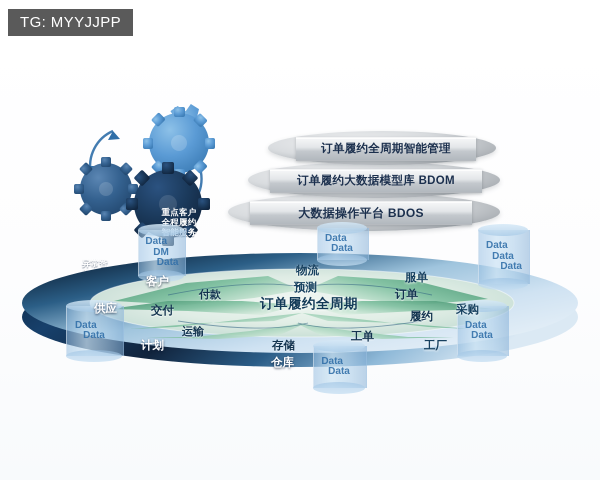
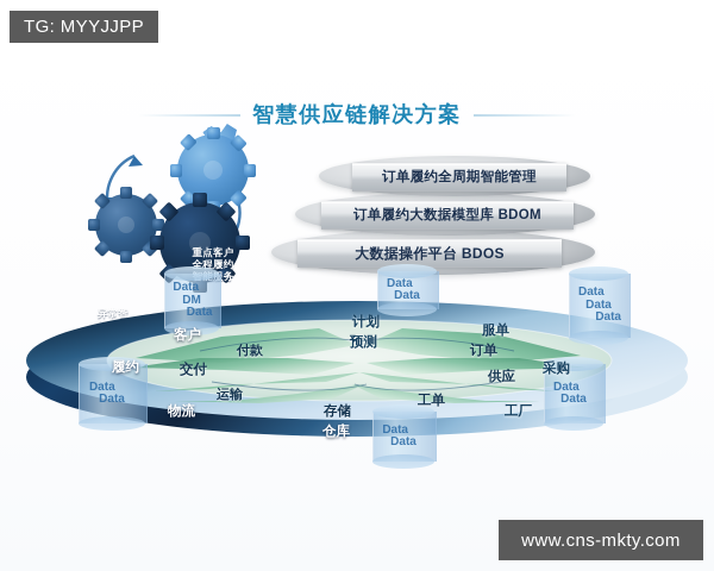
+ 智慧供应链解决方案
  重点客户
  全程履约
  异常智
  大数据操作平台 BDOS
  订单履约大数据模型库 BDOM
  订单履约全周期智能管理
  Data
  DM
  Data
  Data
  Data
  Data
  Data
  Data
  Data
  Data
  Data
  Data
  Data
  Data
- 供应
+ 履约
  客户
  付款
  交付
  运输
- 计划
+ 物流
  存储
  仓库
- 物流
+ 计划
  预测
  服单
  订单
- 履约
+ 供应
  采购
  工单
  工厂
- 订单履约全周期
  TG: MYYJJPP
+ www.cns-mkty.com
